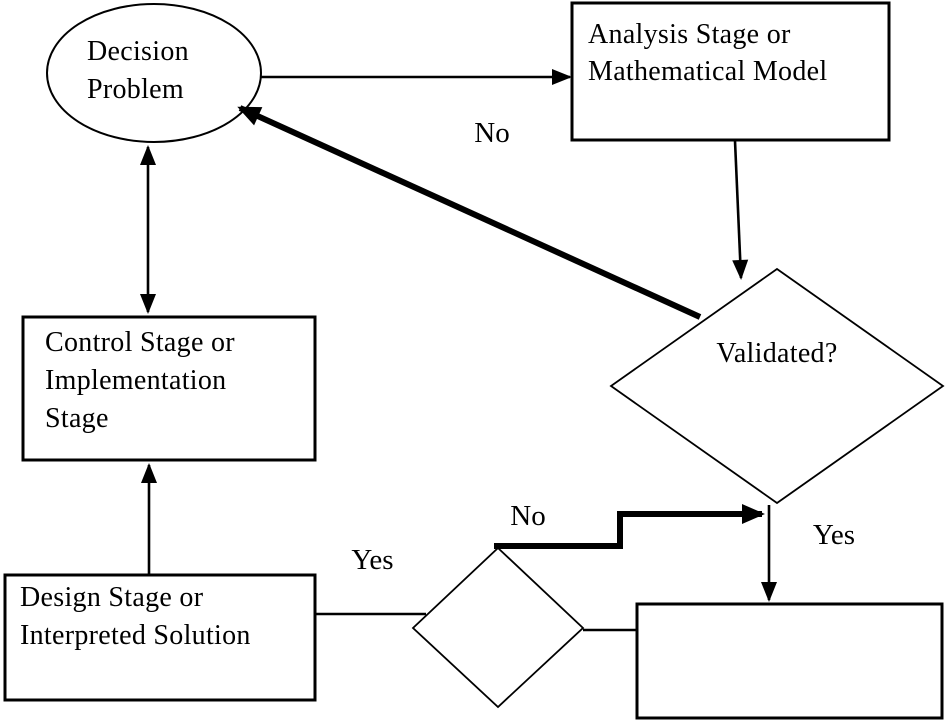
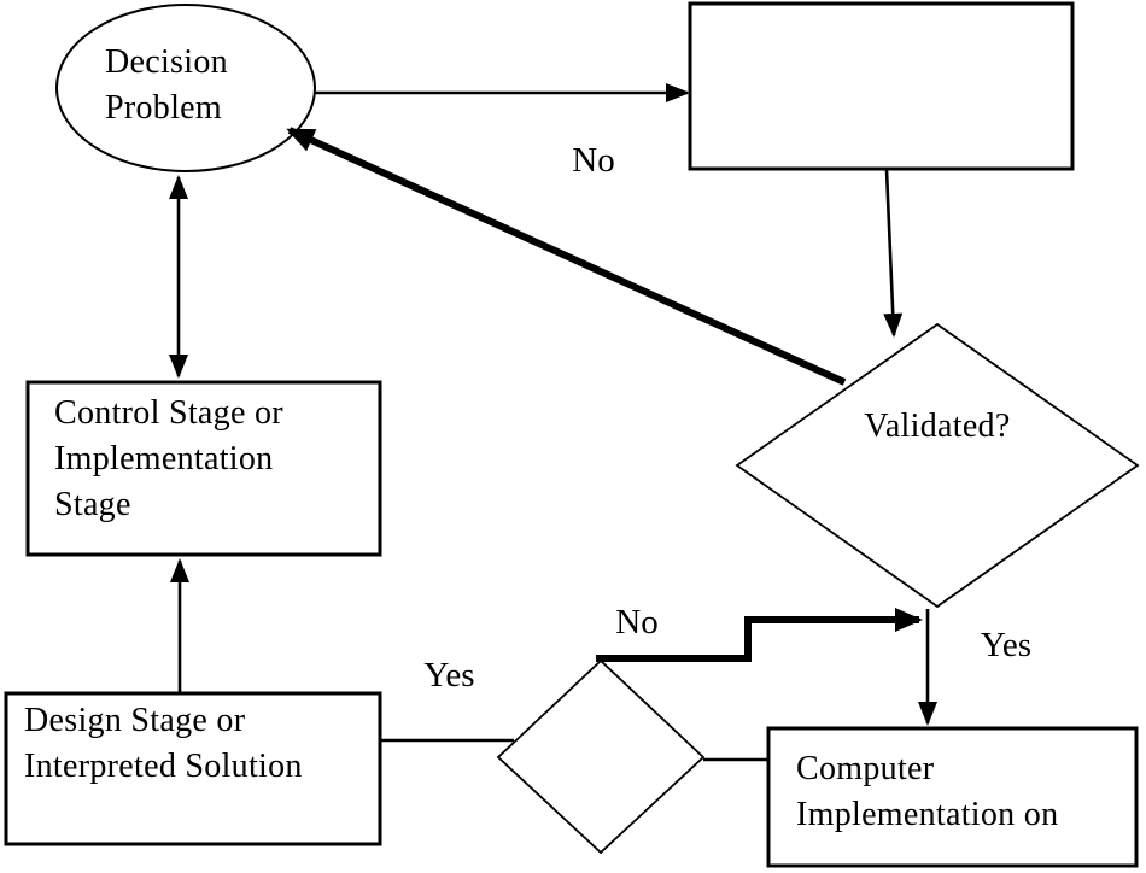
  Decision
  Problem
- Analysis Stage or
- Mathematical Model
  Validated?
  Control Stage or
  Implementation
  Stage
  Design Stage or
  Interpreted Solution
+ Computer
+ Implementation on
  No
  Yes
  No
  Yes
